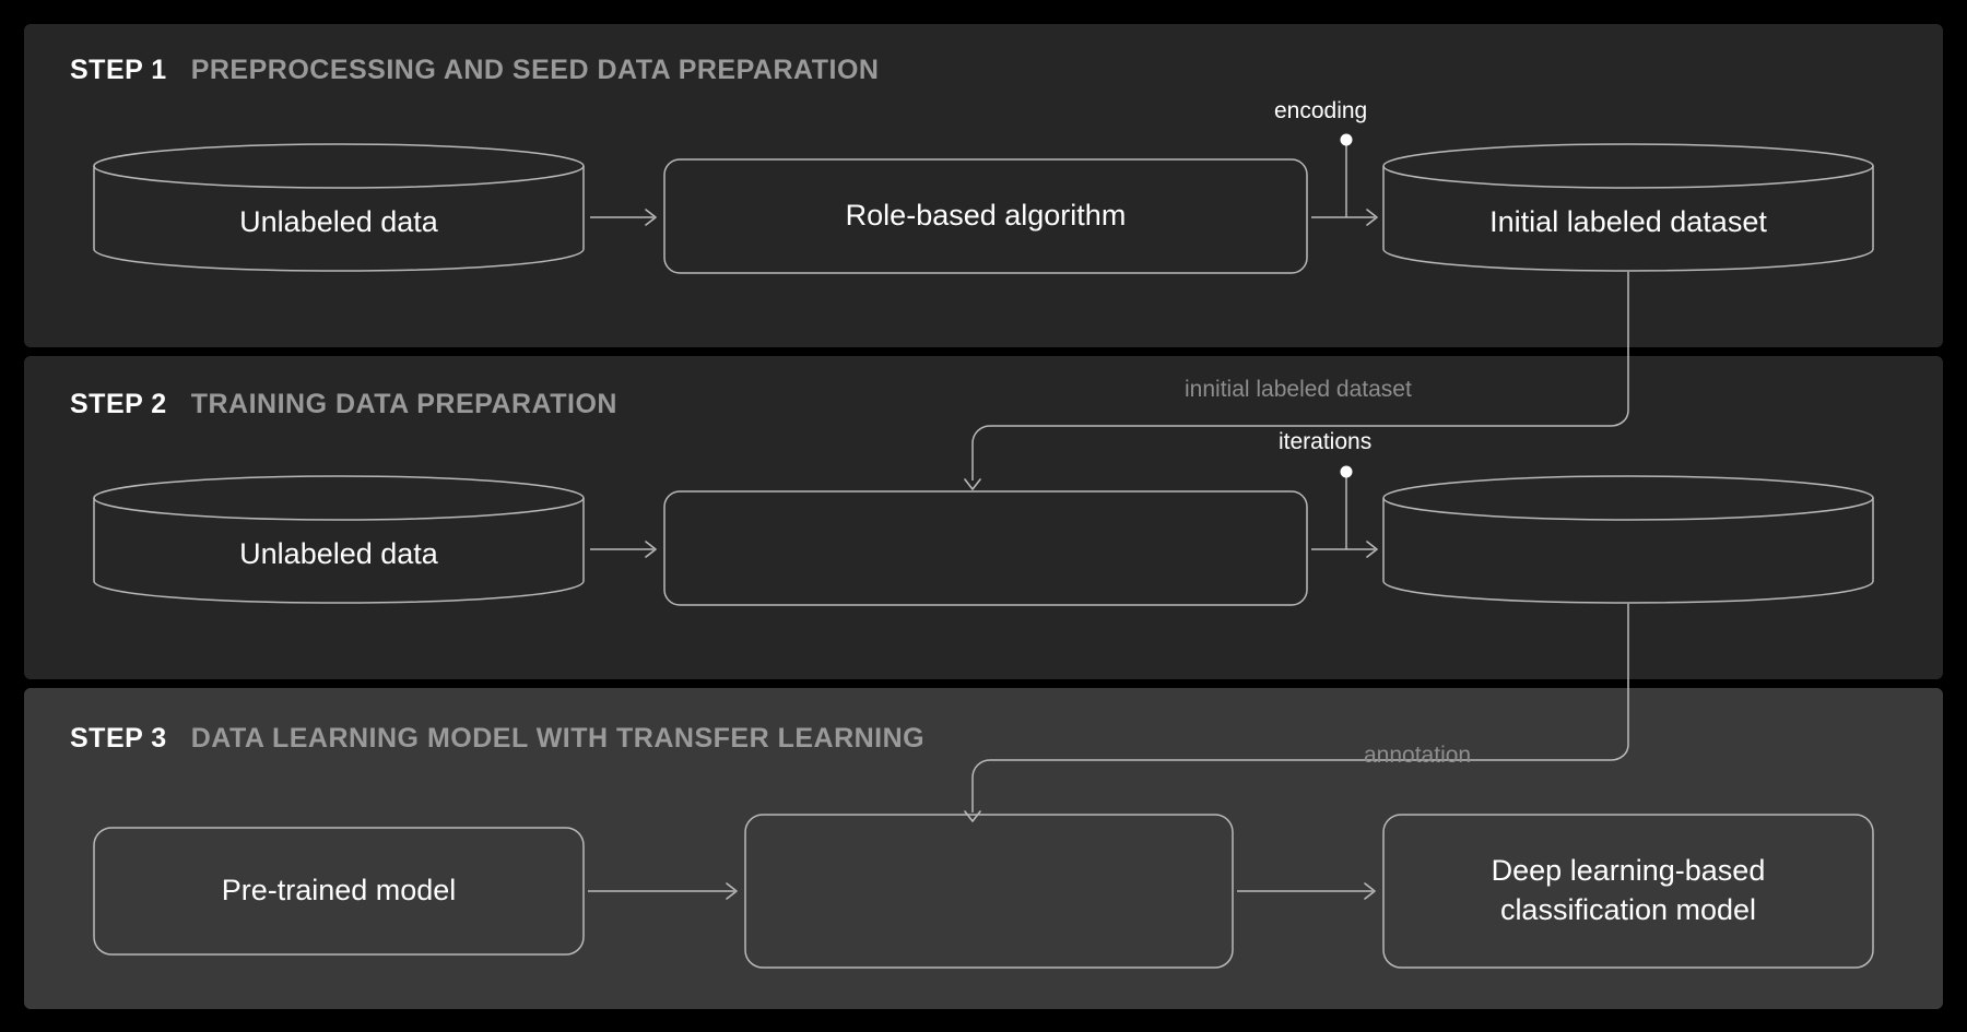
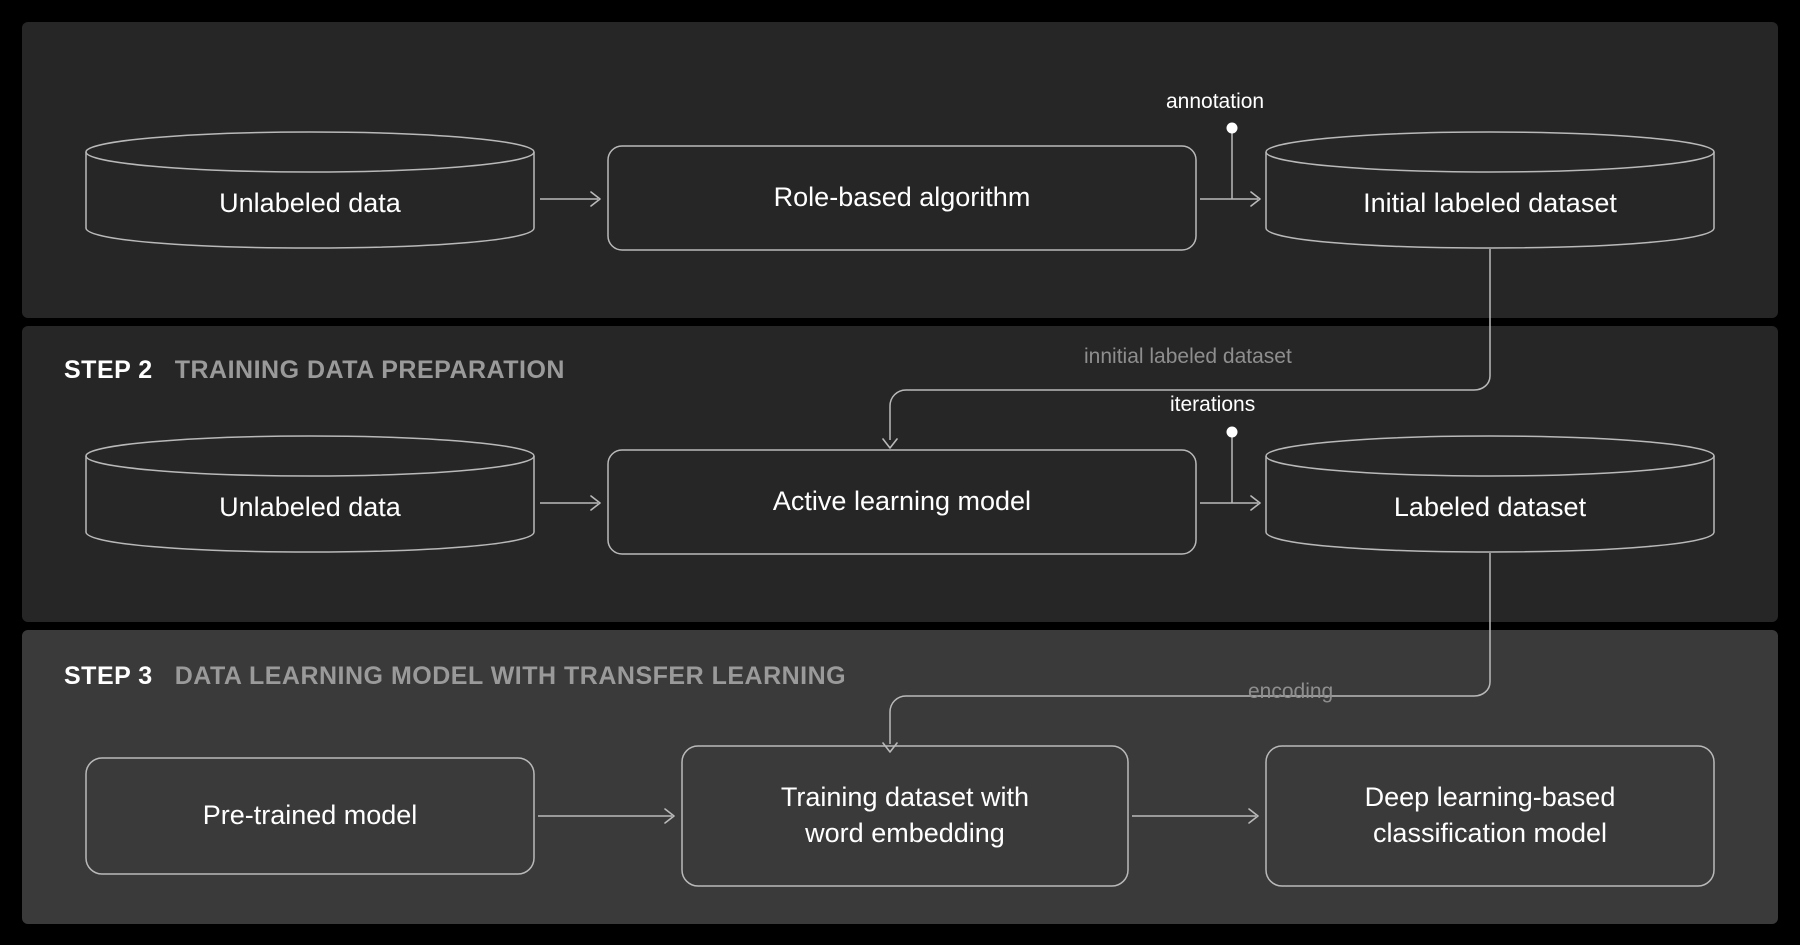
- STEP 1 PREPROCESSING AND SEED DATA PREPARATION
  STEP 2 TRAINING DATA PREPARATION
  STEP 3 DATA LEARNING MODEL WITH TRANSFER LEARNING
  Unlabeled data
  Role-based algorithm
  Initial labeled dataset
  Unlabeled data
+ Active learning model
+ Labeled dataset
  Pre-trained model
+ Training dataset with
+ word embedding
  Deep learning-based
  classification model
- encoding
+ annotation
  innitial labeled dataset
  iterations
- annotation
+ encoding
